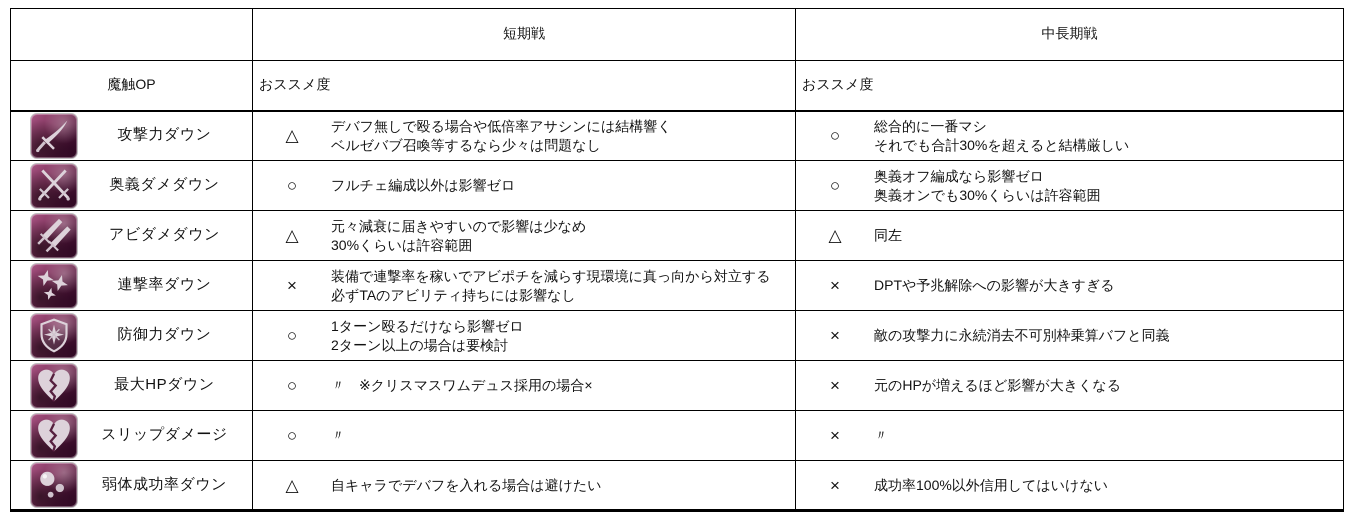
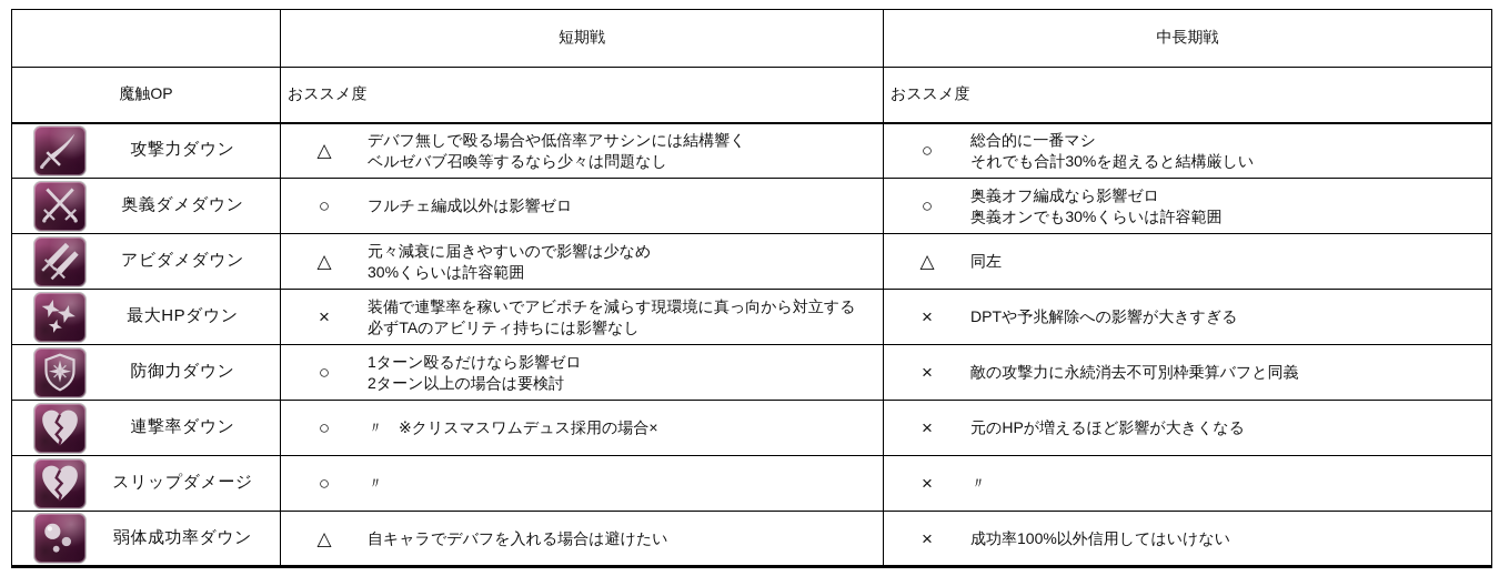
  	短期戦	中長期戦
  魔触OP	おススメ度	おススメ度
  攻撃力ダウン	△ デバフ無しで殴る場合や低倍率アサシンには結構響く ベルゼバブ召喚等するなら少々は問題なし	○ 総合的に一番マシ それでも合計30%を超えると結構厳しい
  奥義ダメダウン	○ フルチェ編成以外は影響ゼロ	○ 奥義オフ編成なら影響ゼロ 奥義オンでも30%くらいは許容範囲
  アビダメダウン	△ 元々減衰に届きやすいので影響は少なめ 30%くらいは許容範囲	△ 同左
- 連撃率ダウン	× 装備で連撃率を稼いでアビポチを減らす現環境に真っ向から対立する 必ずTAのアビリティ持ちには影響なし	× DPTや予兆解除への影響が大きすぎる
+ 最大HPダウン	× 装備で連撃率を稼いでアビポチを減らす現環境に真っ向から対立する 必ずTAのアビリティ持ちには影響なし	× DPTや予兆解除への影響が大きすぎる
  防御力ダウン	○ 1ターン殴るだけなら影響ゼロ 2ターン以上の場合は要検討	× 敵の攻撃力に永続消去不可別枠乗算バフと同義
- 最大HPダウン	○ 〃 ※クリスマスワムデュス採用の場合×	× 元のHPが増えるほど影響が大きくなる
+ 連撃率ダウン	○ 〃 ※クリスマスワムデュス採用の場合×	× 元のHPが増えるほど影響が大きくなる
  スリップダメージ	○ 〃	× 〃
  弱体成功率ダウン	△ 自キャラでデバフを入れる場合は避けたい	× 成功率100%以外信用してはいけない
